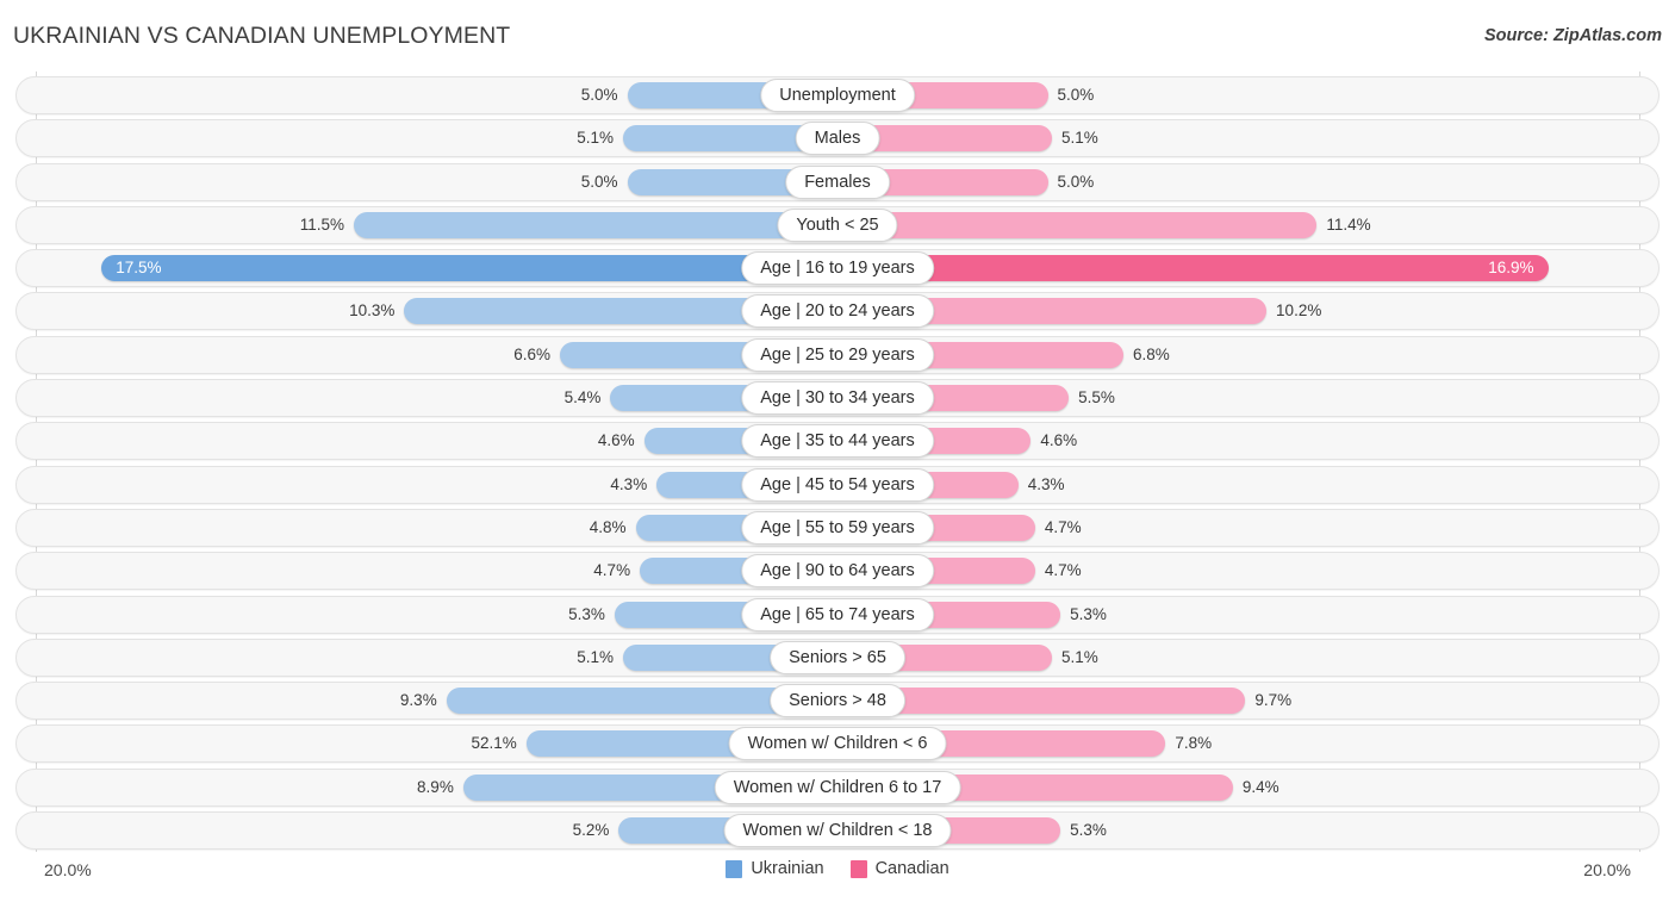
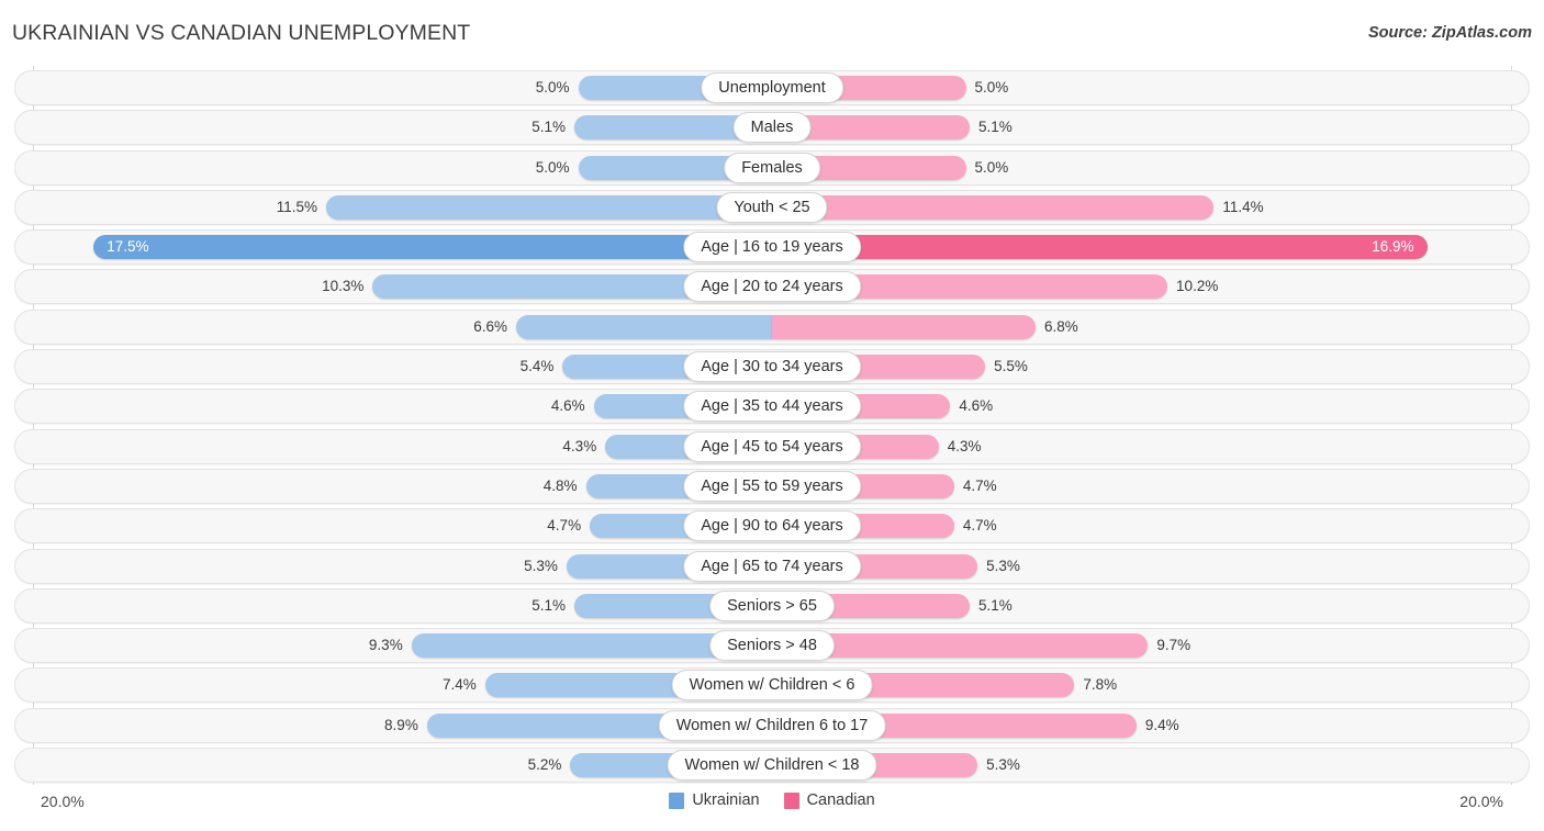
  UKRAINIAN VS CANADIAN UNEMPLOYMENT
  Source: ZipAtlas.com
  5.0%
  5.0%
  Unemployment
  5.1%
  5.1%
  Males
  5.0%
  5.0%
  Females
  11.5%
  11.4%
  Youth < 25
  17.5%
  16.9%
  Age | 16 to 19 years
  10.3%
  10.2%
  Age | 20 to 24 years
  6.6%
  6.8%
- Age | 25 to 29 years
  5.4%
  5.5%
  Age | 30 to 34 years
  4.6%
  4.6%
  Age | 35 to 44 years
  4.3%
  4.3%
  Age | 45 to 54 years
  4.8%
  4.7%
  Age | 55 to 59 years
  4.7%
  4.7%
  Age | 90 to 64 years
  5.3%
  5.3%
  Age | 65 to 74 years
  5.1%
  5.1%
  Seniors > 65
  9.3%
  9.7%
  Seniors > 48
- 52.1%
+ 7.4%
  7.8%
  Women w/ Children < 6
  8.9%
  9.4%
  Women w/ Children 6 to 17
  5.2%
  5.3%
  Women w/ Children < 18
  20.0%
  20.0%
  Ukrainian
  Canadian
